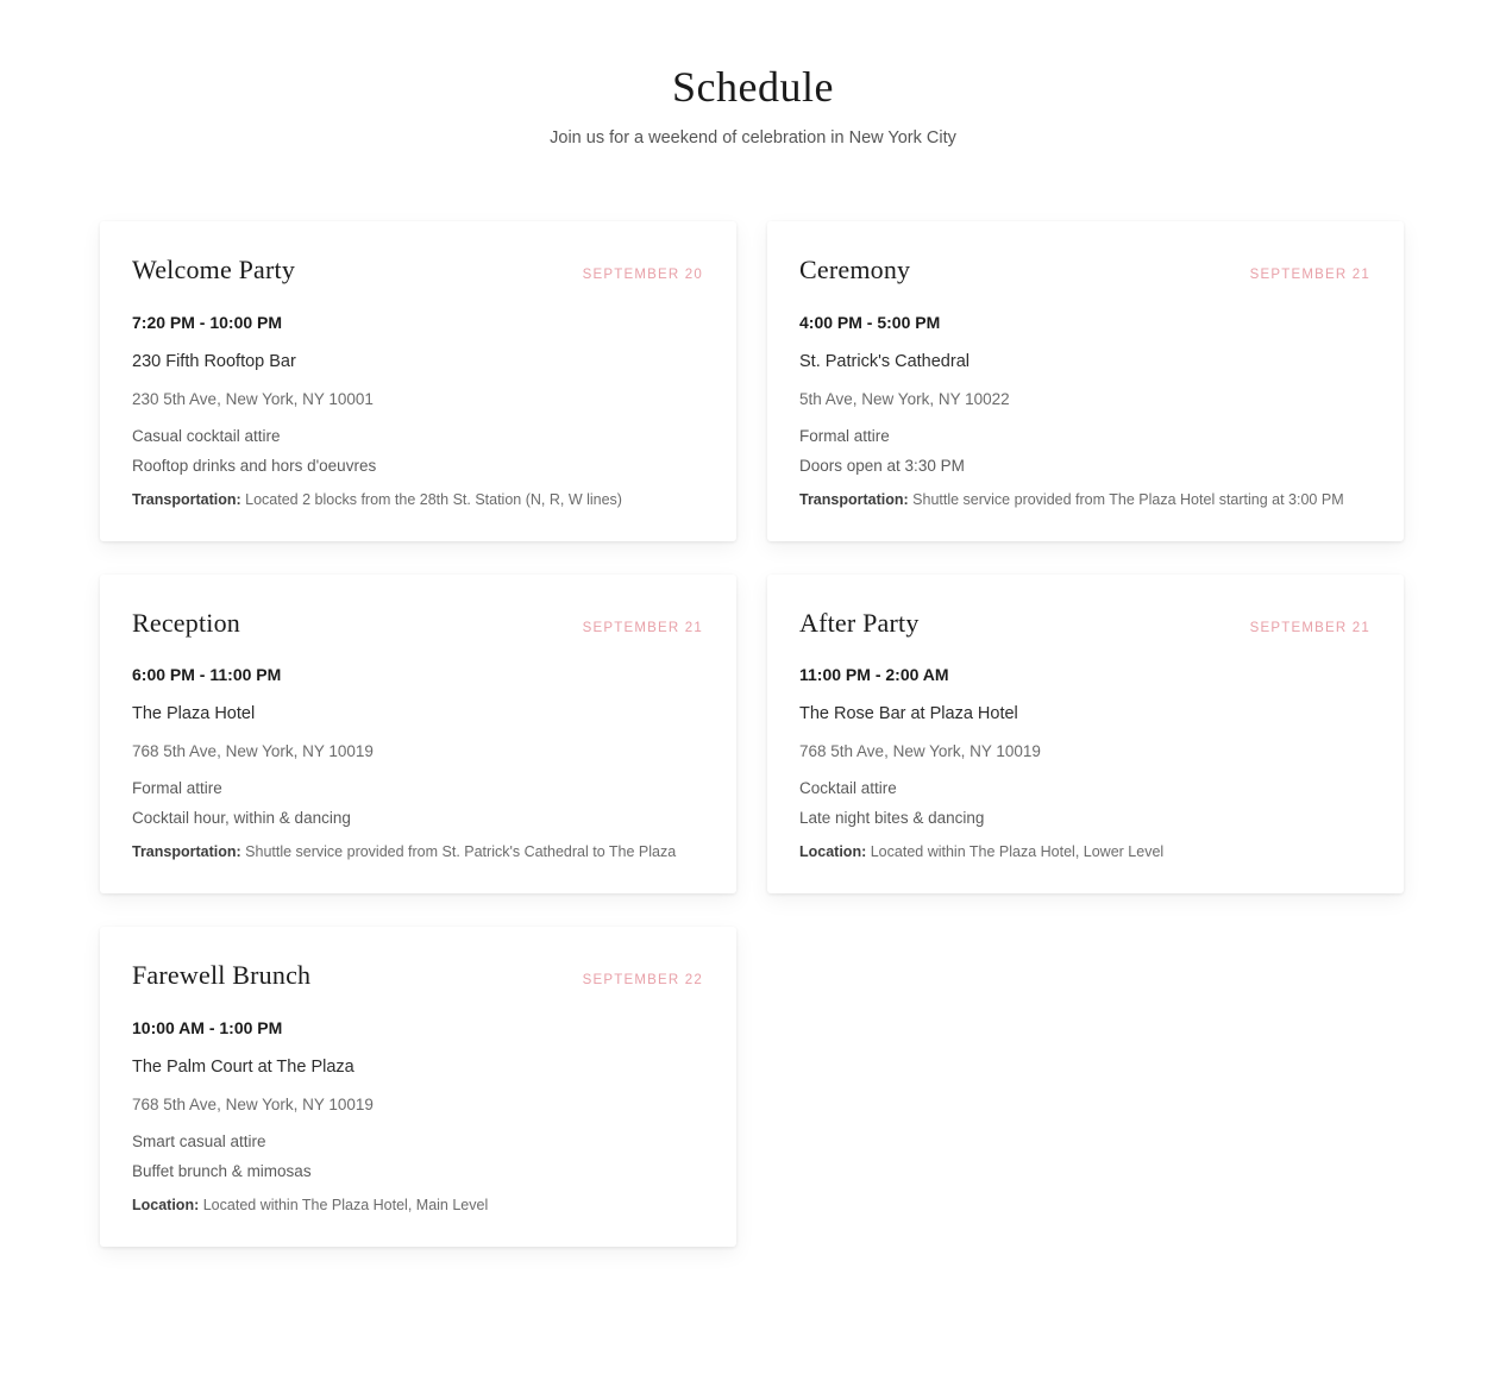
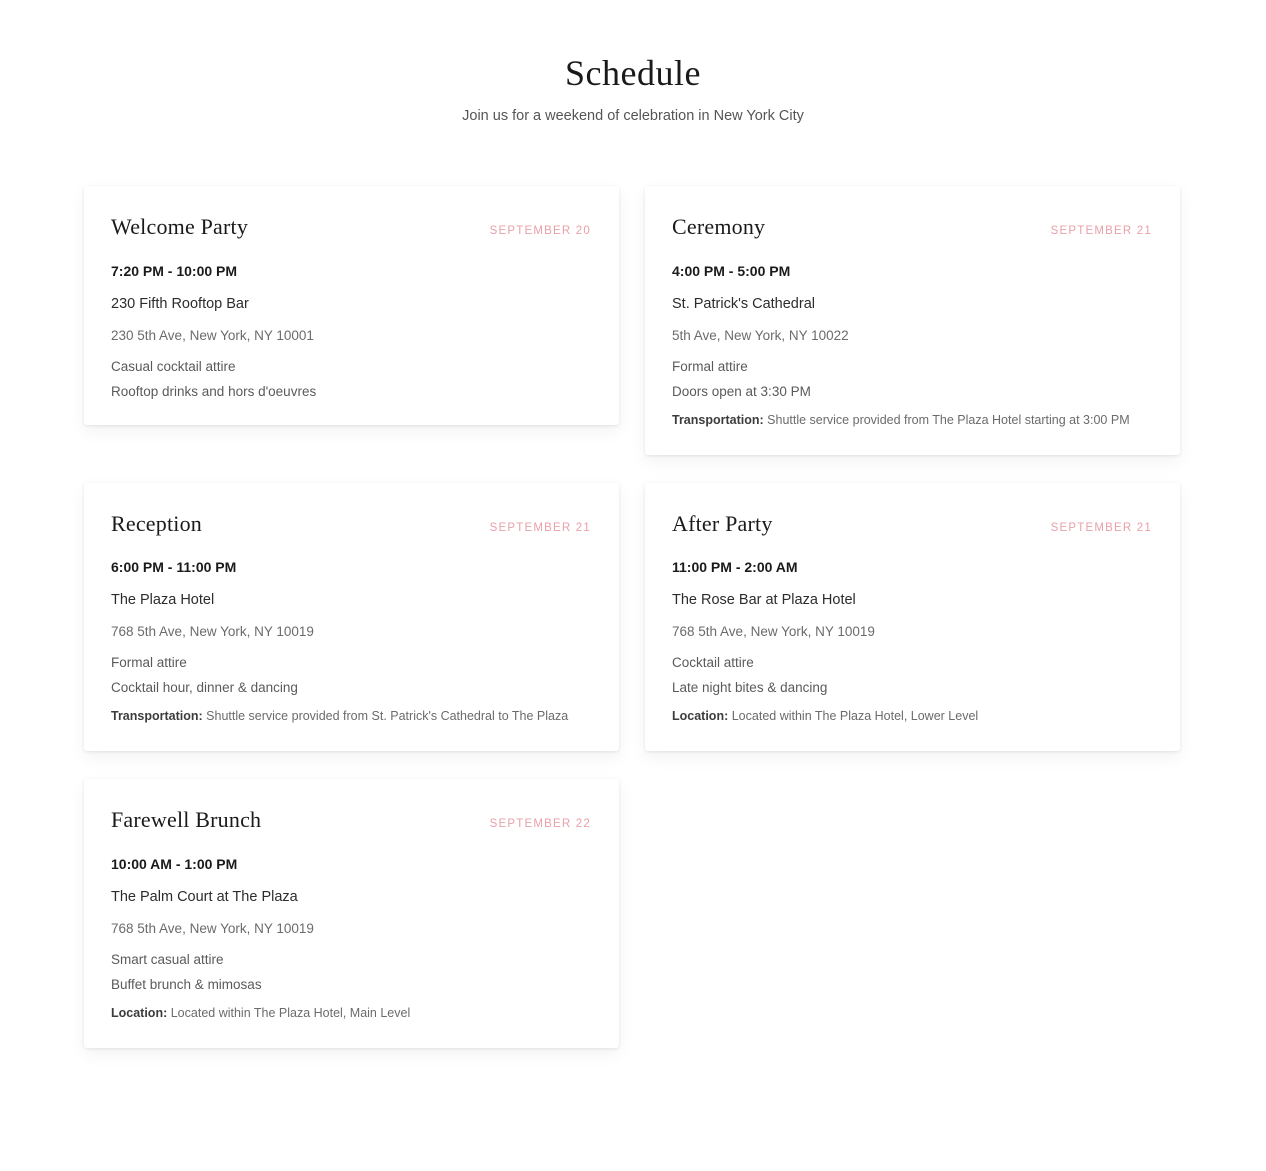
  Schedule
  Join us for a weekend of celebration in New York City
  Welcome Party
  SEPTEMBER 20
  7:20 PM - 10:00 PM
  230 Fifth Rooftop Bar
  230 5th Ave, New York, NY 10001
  Casual cocktail attire
  Rooftop drinks and hors d'oeuvres
- Transportation: Located 2 blocks from the 28th St. Station (N, R, W lines)
  Ceremony
  SEPTEMBER 21
  4:00 PM - 5:00 PM
  St. Patrick's Cathedral
  5th Ave, New York, NY 10022
  Formal attire
  Doors open at 3:30 PM
  Transportation: Shuttle service provided from The Plaza Hotel starting at 3:00 PM
  Reception
  SEPTEMBER 21
  6:00 PM - 11:00 PM
  The Plaza Hotel
  768 5th Ave, New York, NY 10019
  Formal attire
- Cocktail hour, within & dancing
+ Cocktail hour, dinner & dancing
  Transportation: Shuttle service provided from St. Patrick's Cathedral to The Plaza
  After Party
  SEPTEMBER 21
  11:00 PM - 2:00 AM
  The Rose Bar at Plaza Hotel
  768 5th Ave, New York, NY 10019
  Cocktail attire
  Late night bites & dancing
  Location: Located within The Plaza Hotel, Lower Level
  Farewell Brunch
  SEPTEMBER 22
  10:00 AM - 1:00 PM
  The Palm Court at The Plaza
  768 5th Ave, New York, NY 10019
  Smart casual attire
  Buffet brunch & mimosas
  Location: Located within The Plaza Hotel, Main Level
